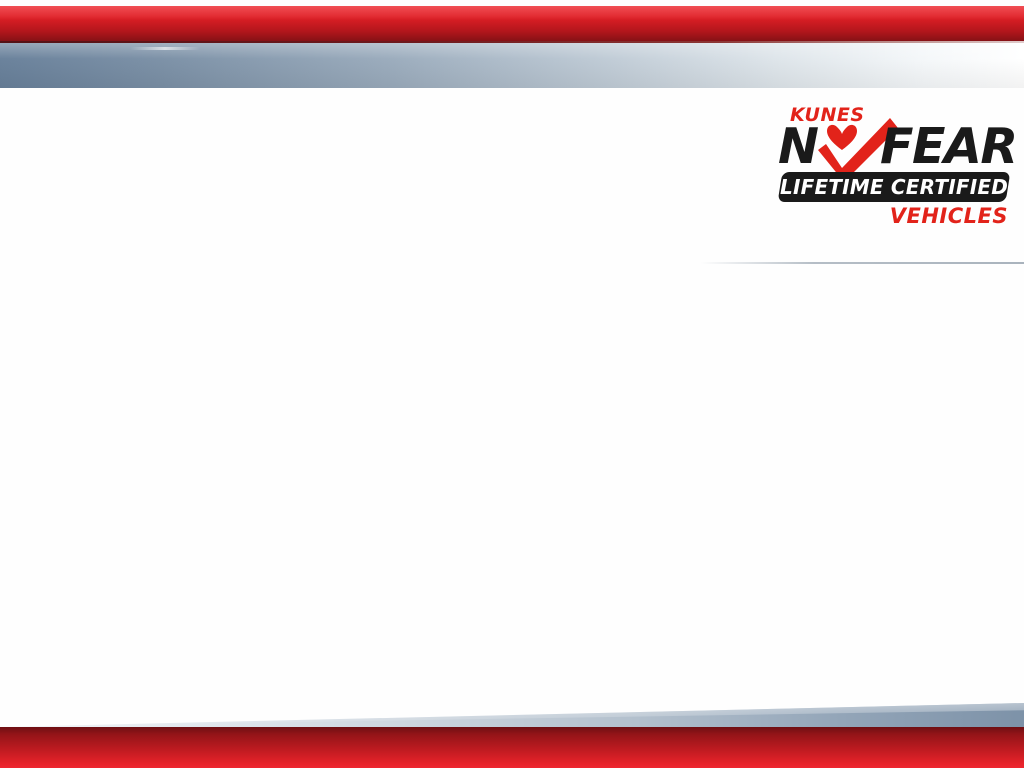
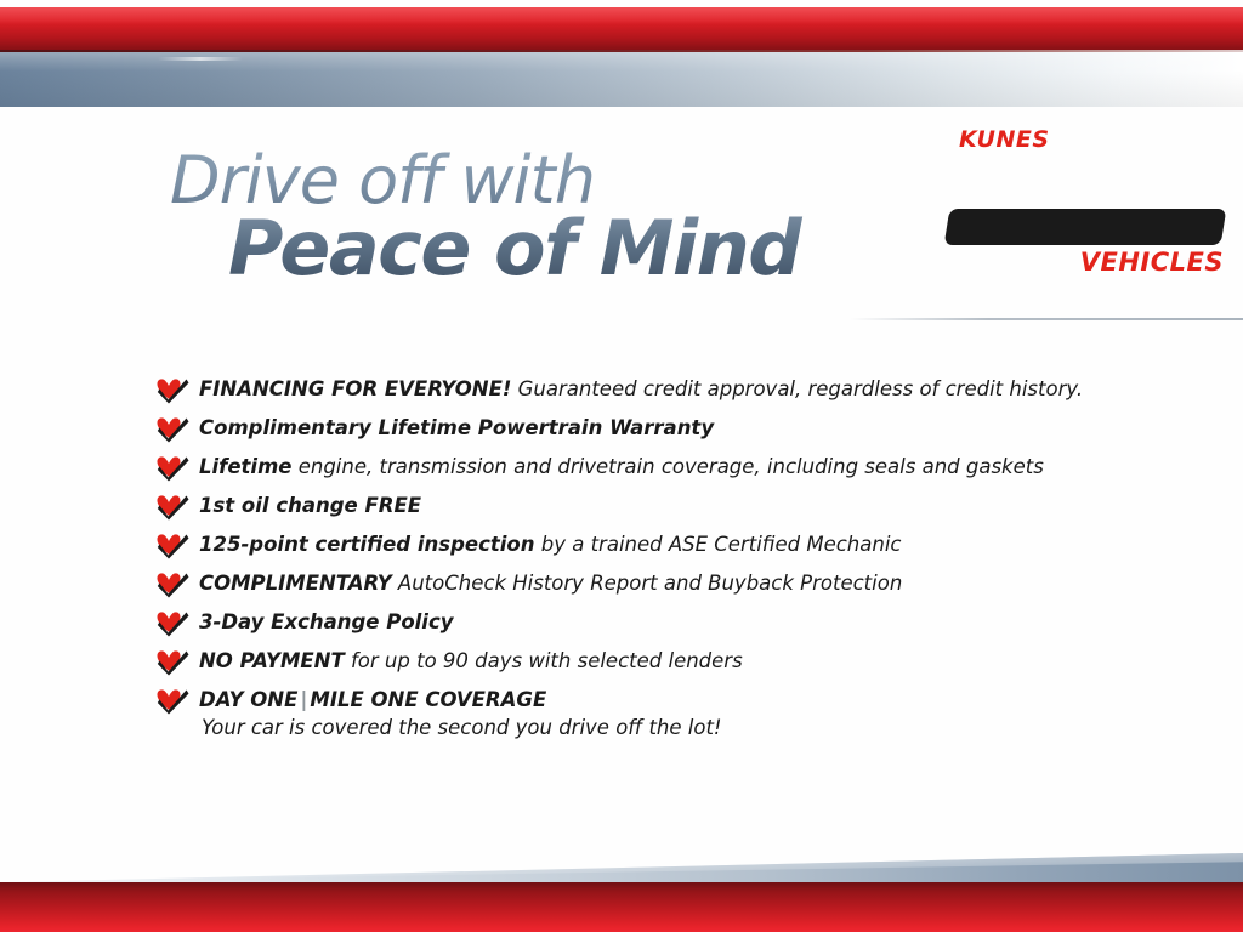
+ Drive off with
+ Peace of Mind
  KUNES
- N
- FEAR
- LIFETIME CERTIFIED
  VEHICLES
+ FINANCING FOR EVERYONE! Guaranteed credit approval, regardless of credit history.
+ Complimentary Lifetime Powertrain Warranty
+ Lifetime engine, transmission and drivetrain coverage, including seals and gaskets
+ 1st oil change FREE
+ 125-point certified inspection by a trained ASE Certified Mechanic
+ COMPLIMENTARY AutoCheck History Report and Buyback Protection
+ 3-Day Exchange Policy
+ NO PAYMENT for up to 90 days with selected lenders
+ DAY ONE|MILE ONE COVERAGE
+ Your car is covered the second you drive off the lot!
